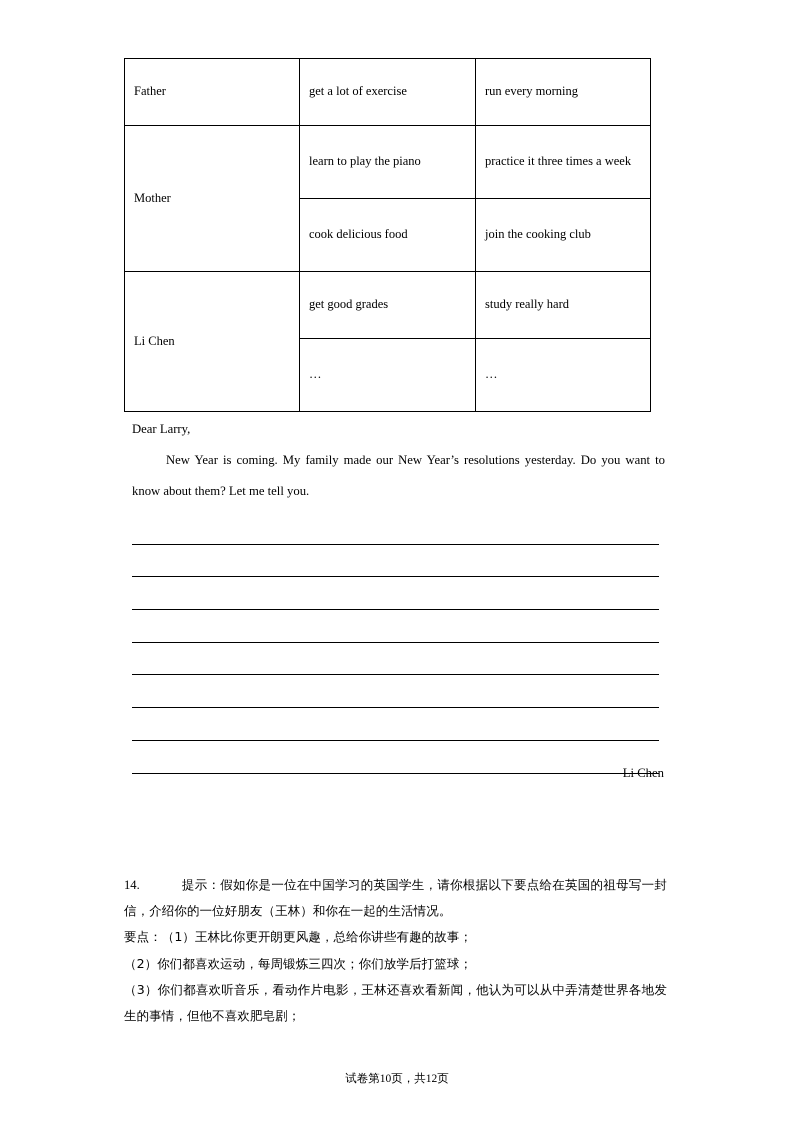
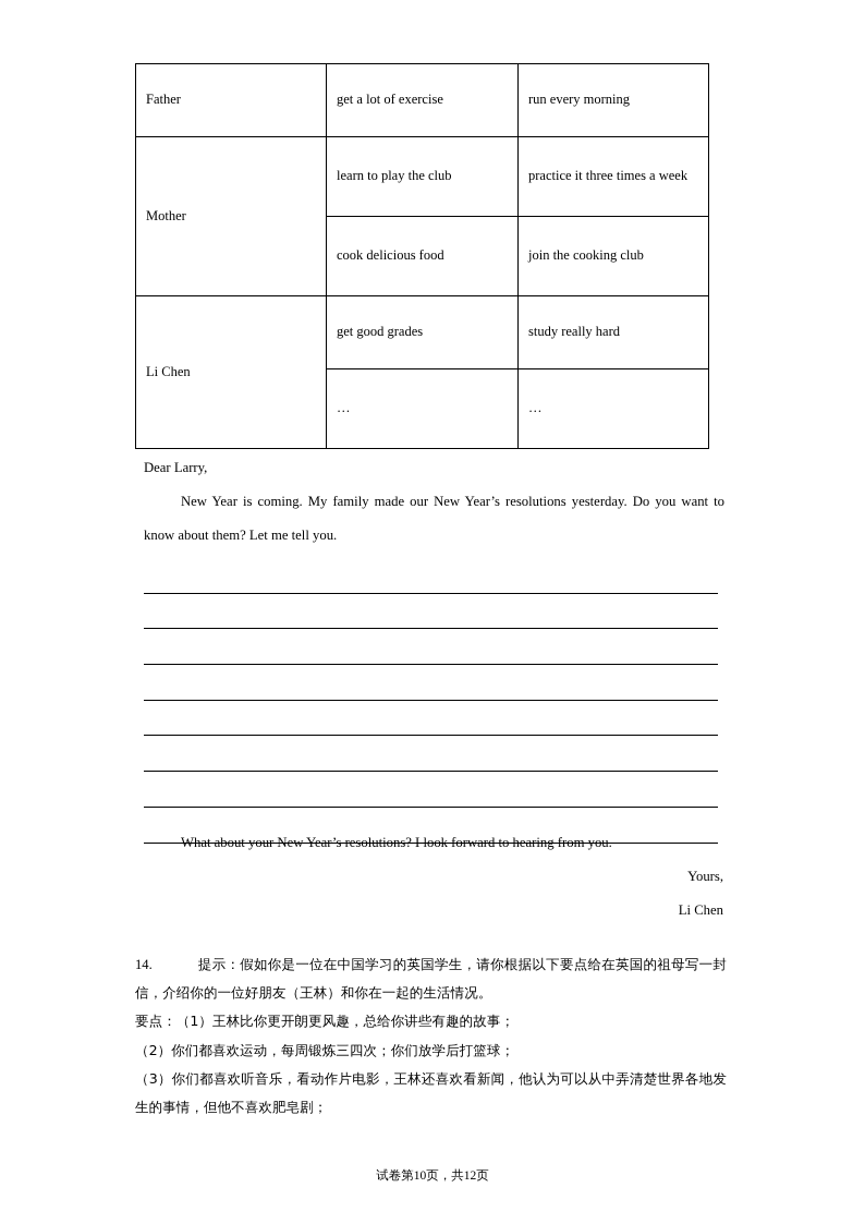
  Father	get a lot of exercise	run every morning
- Mother	learn to play the piano	practice it three times a week
+ Mother	learn to play the club	practice it three times a week
  cook delicious food	join the cooking club
  Li Chen	get good grades	study really hard
  …	…
  Dear Larry,
  New Year is coming. My family made our New Year’s resolutions yesterday. Do you want to know about them? Let me tell you.
+ What about your New Year’s resolutions? I look forward to hearing from you.
+ Yours,
  Li Chen
  14. 提示：假如你是一位在中国学习的英国学生，请你根据以下要点给在英国的祖母写一封信，介绍你的一位好朋友（王林）和你在一起的生活情况。
  要点：（1）王林比你更开朗更风趣，总给你讲些有趣的故事；
  （2）你们都喜欢运动，每周锻炼三四次；你们放学后打篮球；
  （3）你们都喜欢听音乐，看动作片电影，王林还喜欢看新闻，他认为可以从中弄清楚世界各地发生的事情，但他不喜欢肥皂剧；
  试卷第10页，共12页
